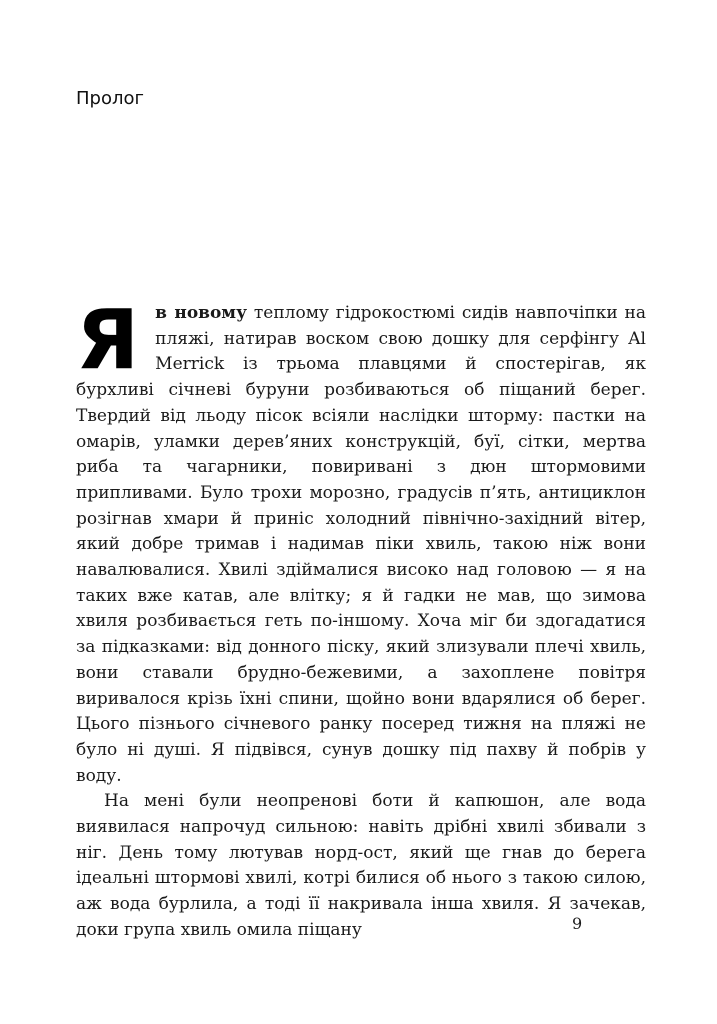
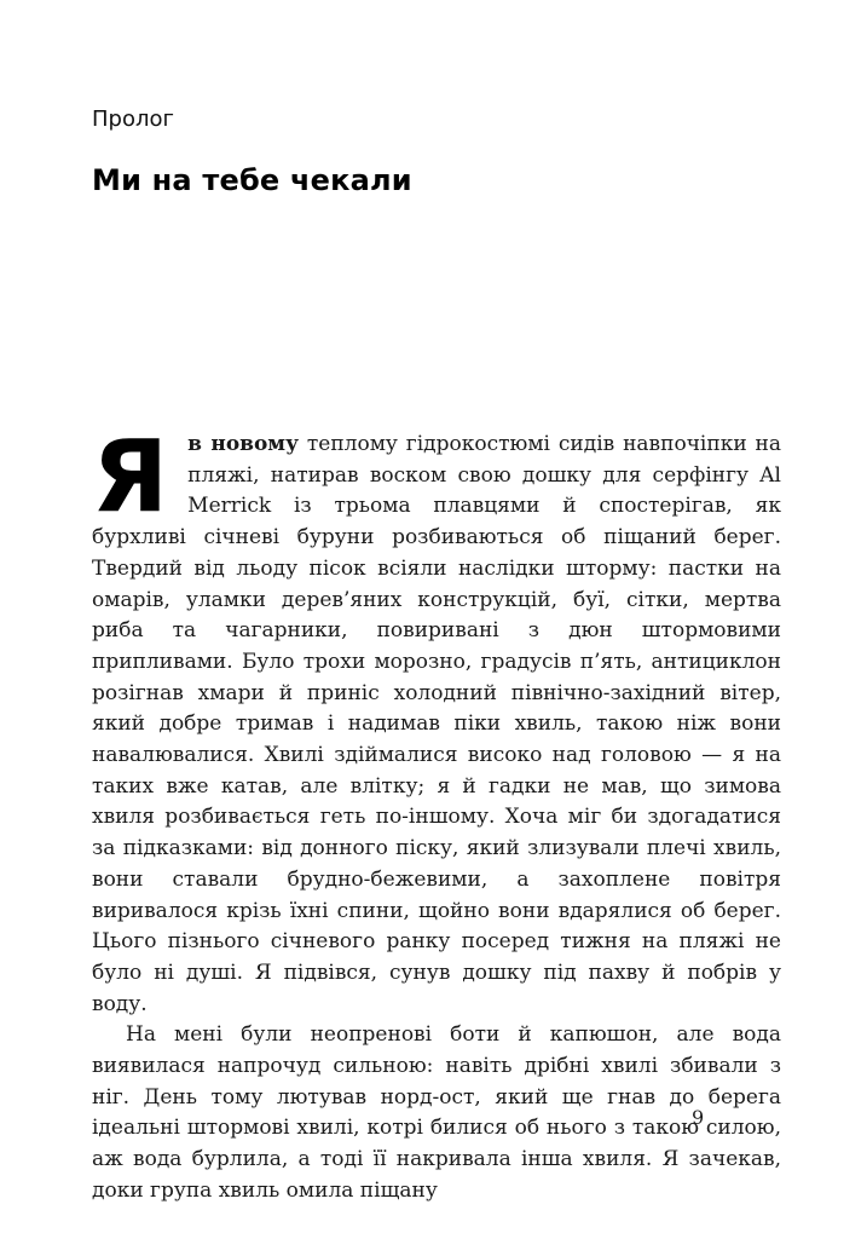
  Пролог
+ Ми на тебе чекали
  Я
  в новому теплому гідрокостюмі сидів навпочіпки на пляжі, натирав воском свою дошку для серфінгу Al Merrick із трьома плавцями й спостерігав, як бурхливі січневі буруни розбиваються об піщаний берег. Твердий від льоду пісок всіяли наслідки шторму: пастки на омарів, уламки дерев’яних конструкцій, буї, сітки, мертва риба та чагарники, повиривані з дюн штормовими припливами. Було трохи морозно, градусів п’ять, антициклон розігнав хмари й приніс холодний північно-західний вітер, який добре тримав і надимав піки хвиль, такою ніж вони навалювалися. Хвилі здіймалися високо над головою — я на таких вже катав, але влітку; я й гадки не мав, що зимова хвиля розбивається геть по-іншому. Хоча міг би здогадатися за підказками: від донного піску, який злизували плечі хвиль, вони ставали брудно-бежевими, а захоплене повітря виривалося крізь їхні спини, щойно вони вдарялися об берег. Цього пізнього січневого ранку посеред тижня на пляжі не було ні душі. Я підвівся, сунув дошку під пахву й побрів у воду.
  На мені були неопренові боти й капюшон, але вода виявилася напрочуд сильною: навіть дрібні хвилі збивали з ніг. День тому лютував норд-ост, який ще гнав до берега ідеальні штормові хвилі, котрі билися об нього з такою силою, аж вода бурлила, а тоді її накривала інша хвиля. Я зачекав, доки група хвиль омила піщану
  9
